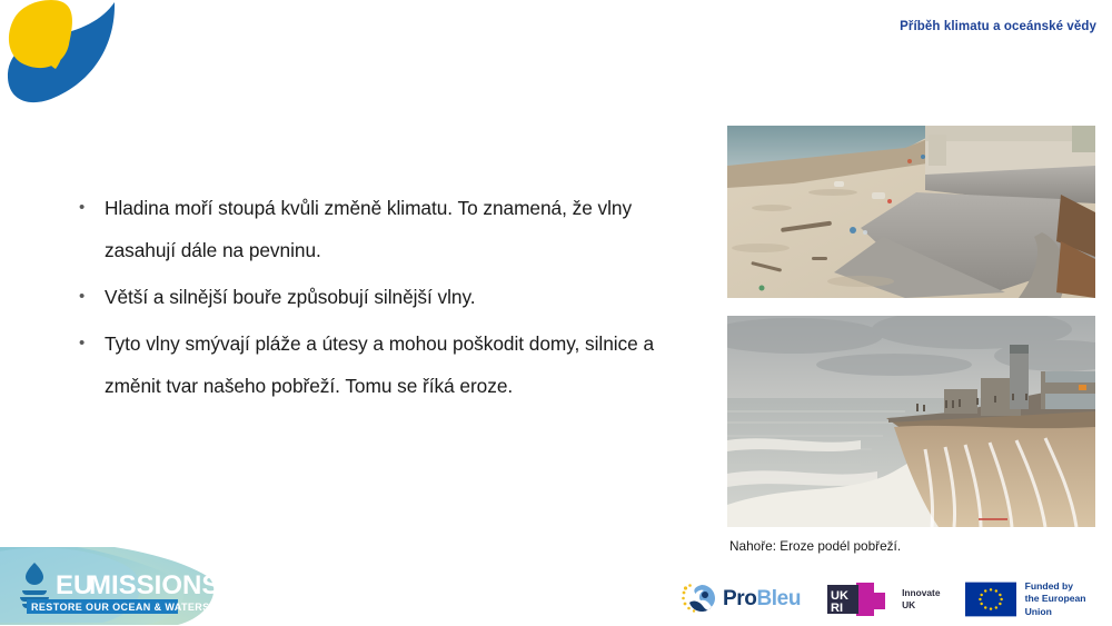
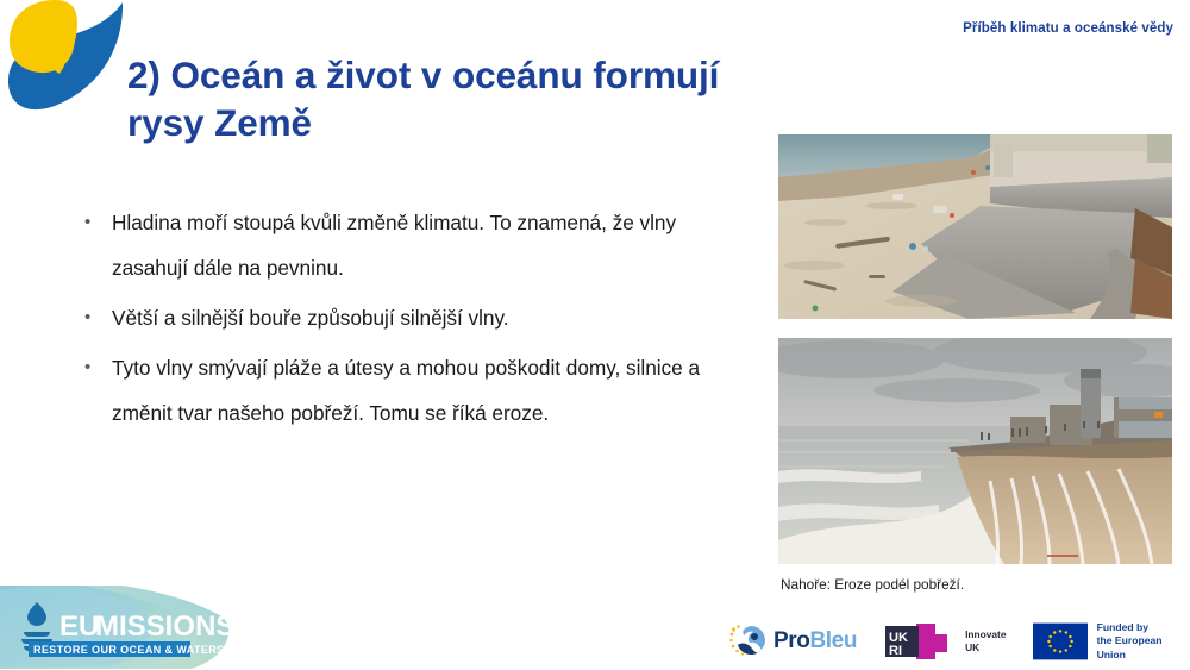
  Příběh klimatu a oceánské vědy
+ 2) Oceán a život v oceánu formují rysy Země
  •
  Hladina moří stoupá kvůli změně klimatu. To znamená, že vlny zasahují dále na pevninu.
  •
  Větší a silnější bouře způsobují silnější vlny.
  •
  Tyto vlny smývají pláže a útesy a mohou poškodit domy, silnice a změnit tvar našeho pobřeží. Tomu se říká eroze.
  Nahoře: Eroze podél pobřeží.
  EU
  MISSIONS
  RESTORE OUR OCEAN & WATERS
  ProBleu
  UK
  RI
  Innovate
  UK
  Funded by
  the European Union
